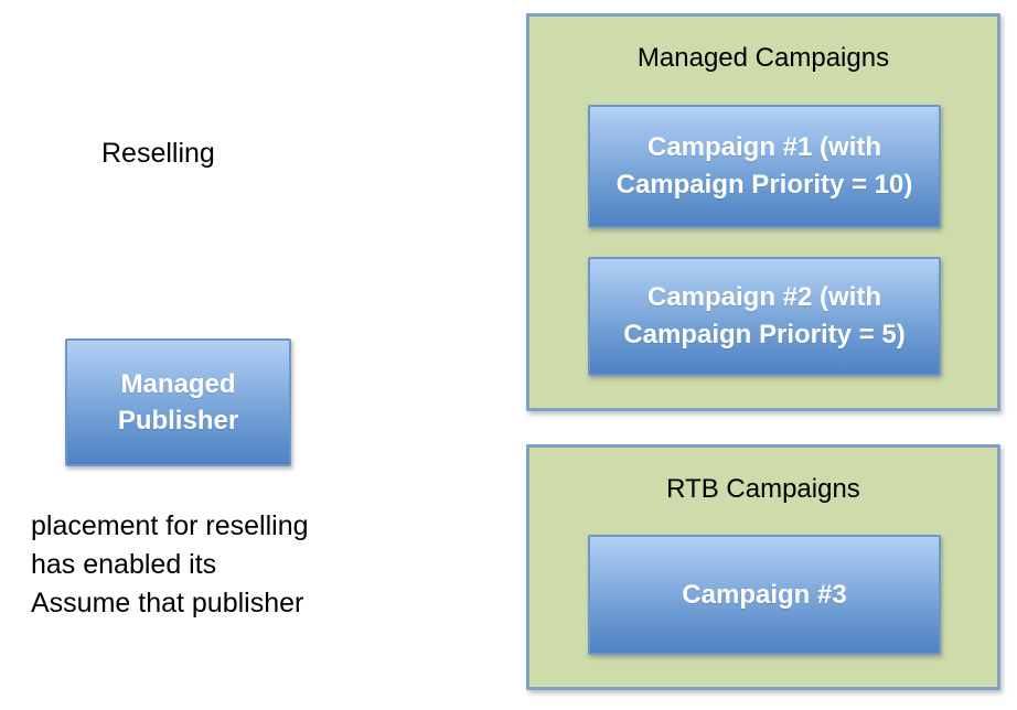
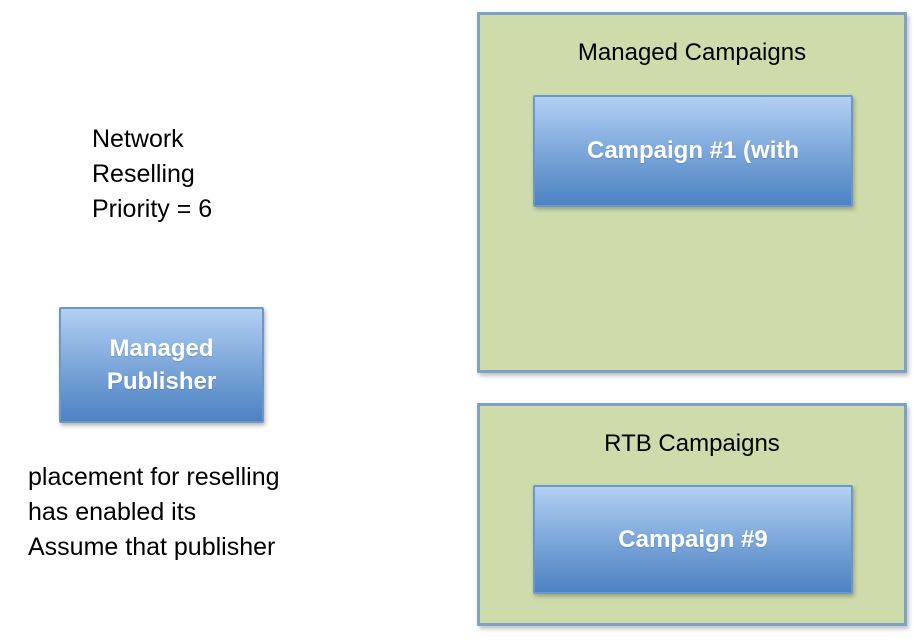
+ Network
  Reselling
+ Priority = 6
  Managed
  Publisher
  placement for reselling
  has enabled its
  Assume that publisher
  Managed Campaigns
  Campaign #1 (with
- Campaign Priority = 10)
- Campaign #2 (with
- Campaign Priority = 5)
  RTB Campaigns
- Campaign #3
+ Campaign #9
